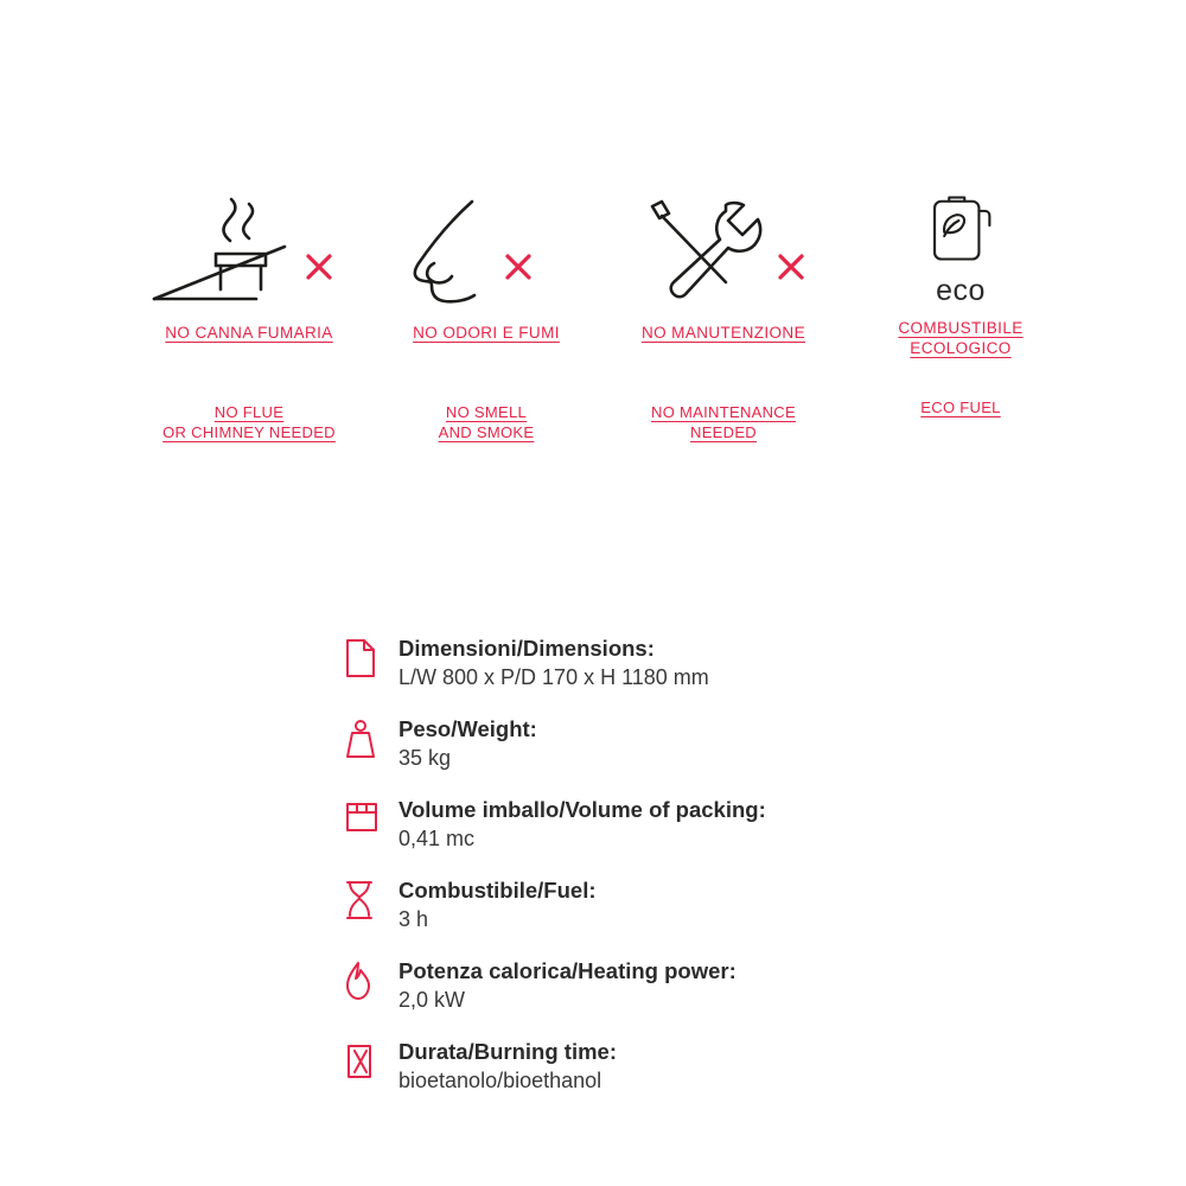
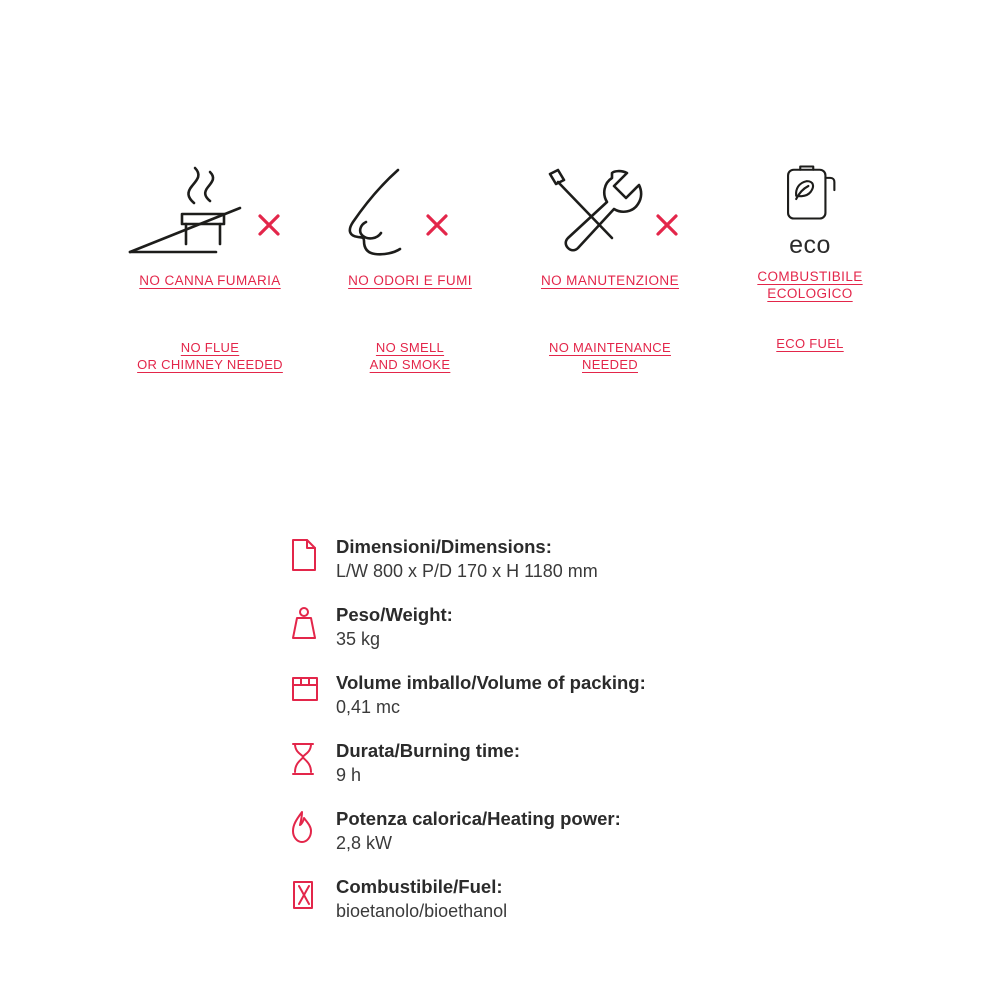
  NO CANNA FUMARIA
  NO FLUE
  OR CHIMNEY NEEDED
  NO ODORI E FUMI
  NO SMELL
  AND SMOKE
  NO MANUTENZIONE
  NO MAINTENANCE
  NEEDED
  eco
  COMBUSTIBILE
  ECOLOGICO
  ECO FUEL
  Dimensioni/Dimensions:
  L/W 800 x P/D 170 x H 1180 mm
  Peso/Weight:
  35 kg
  Volume imballo/Volume of packing:
  0,41 mc
- Combustibile/Fuel:
+ Durata/Burning time:
- 3 h
+ 9 h
  Potenza calorica/Heating power:
- 2,0 kW
+ 2,8 kW
- Durata/Burning time:
+ Combustibile/Fuel:
  bioetanolo/bioethanol
